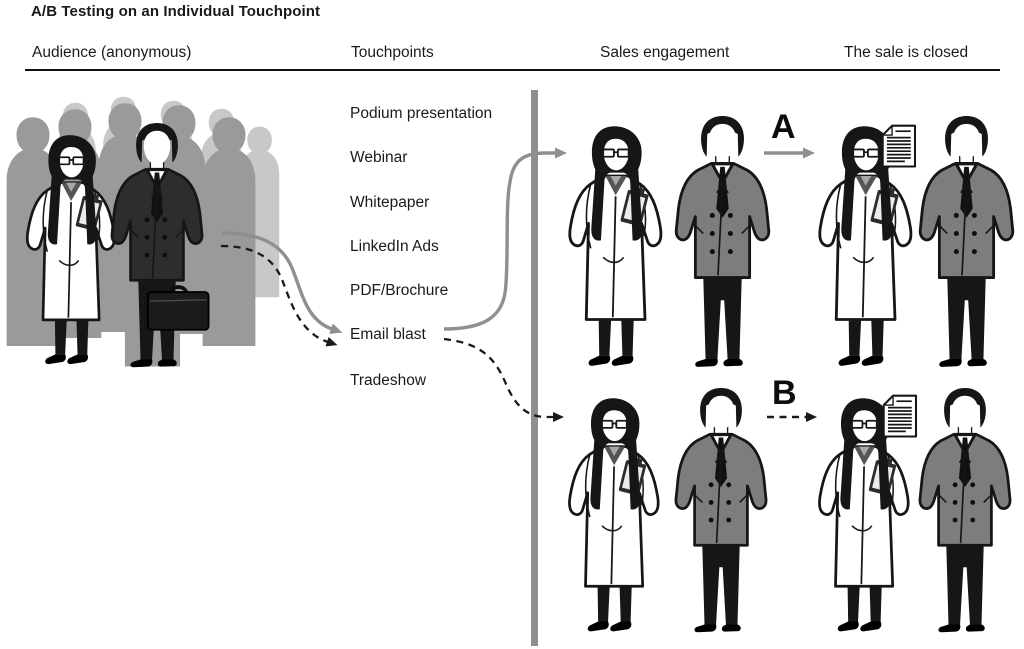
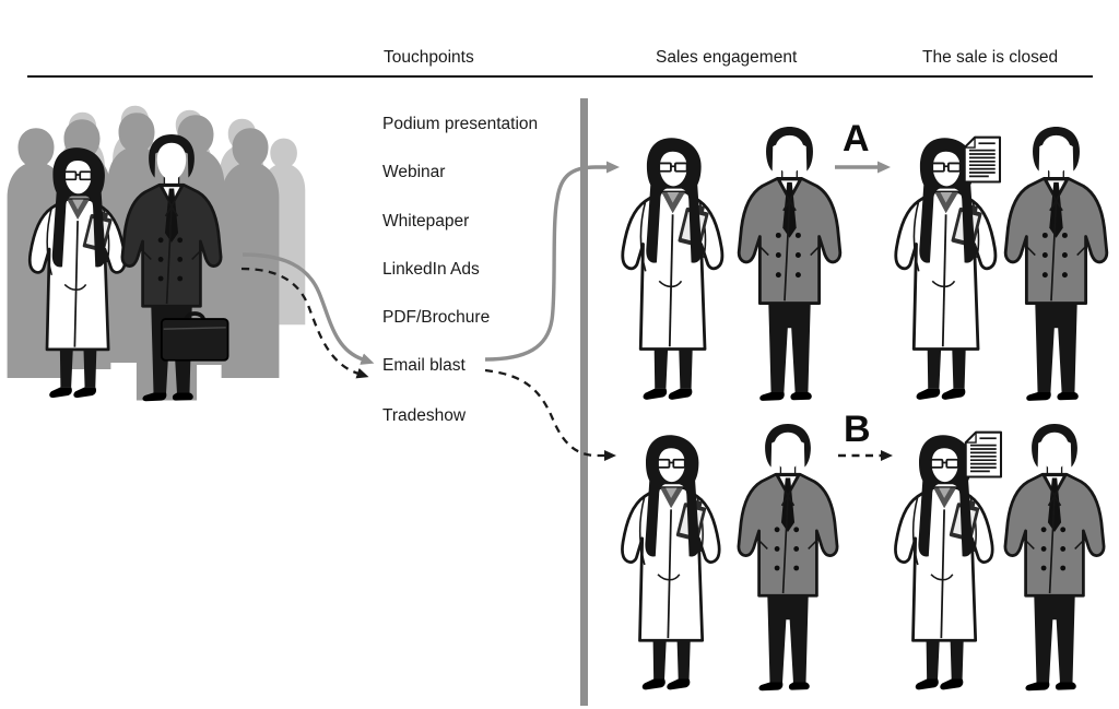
- A/B Testing on an Individual Touchpoint
- Audience (anonymous)
  Touchpoints
  Sales engagement
  The sale is closed
  Podium presentation
  Webinar
  Whitepaper
  LinkedIn Ads
  PDF/Brochure
  Email blast
  Tradeshow
  A
  B
